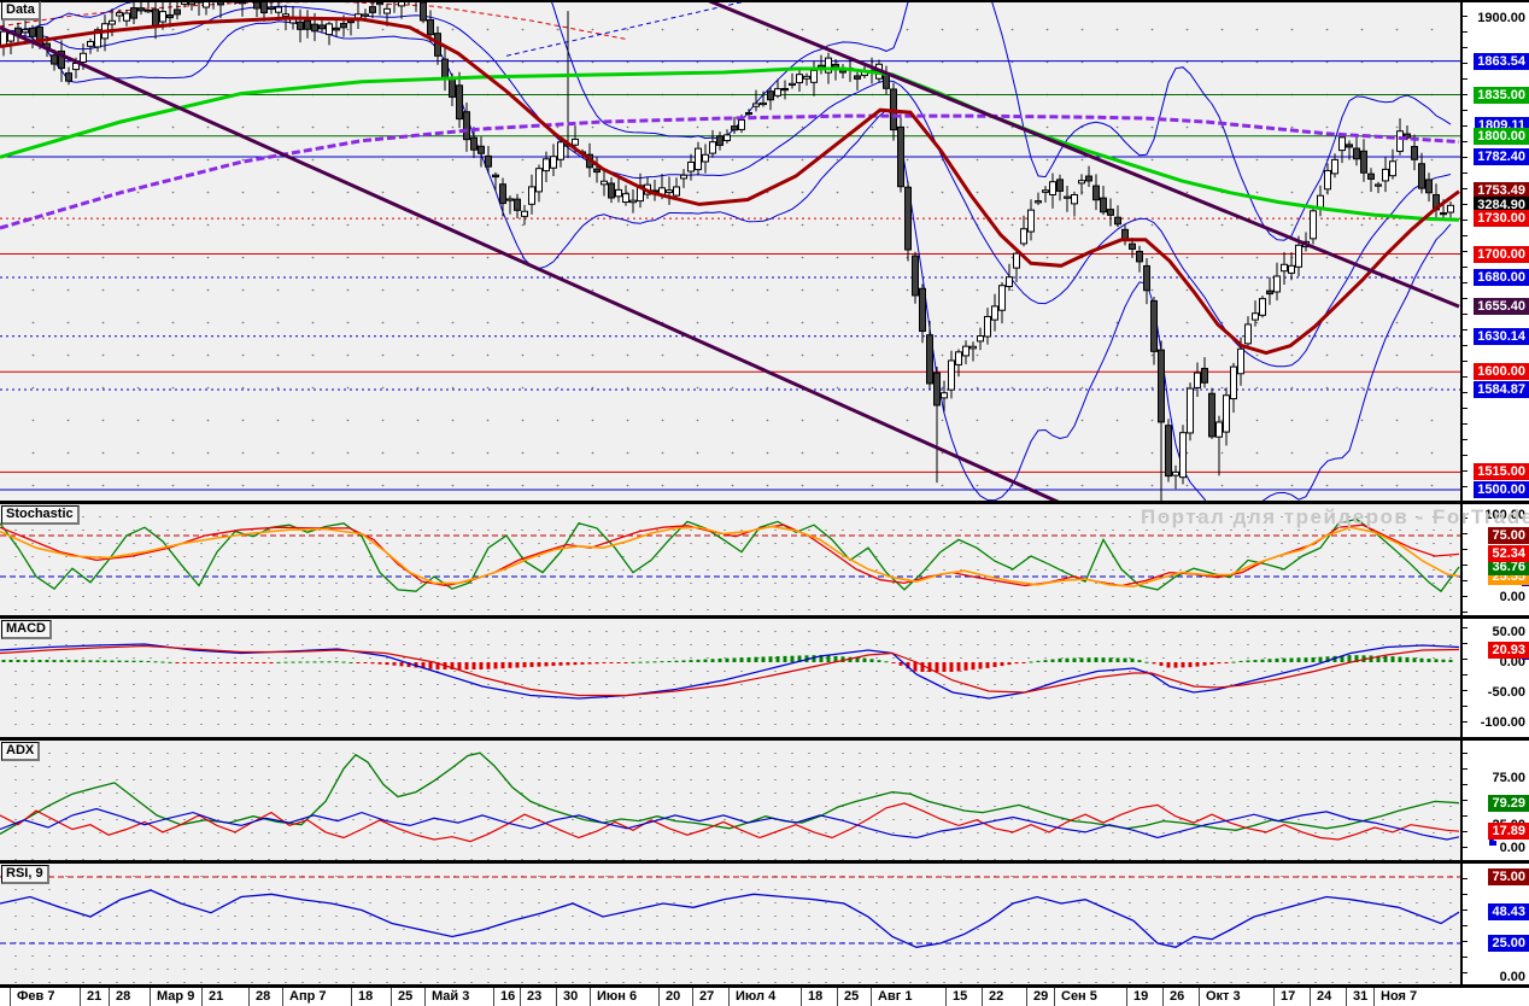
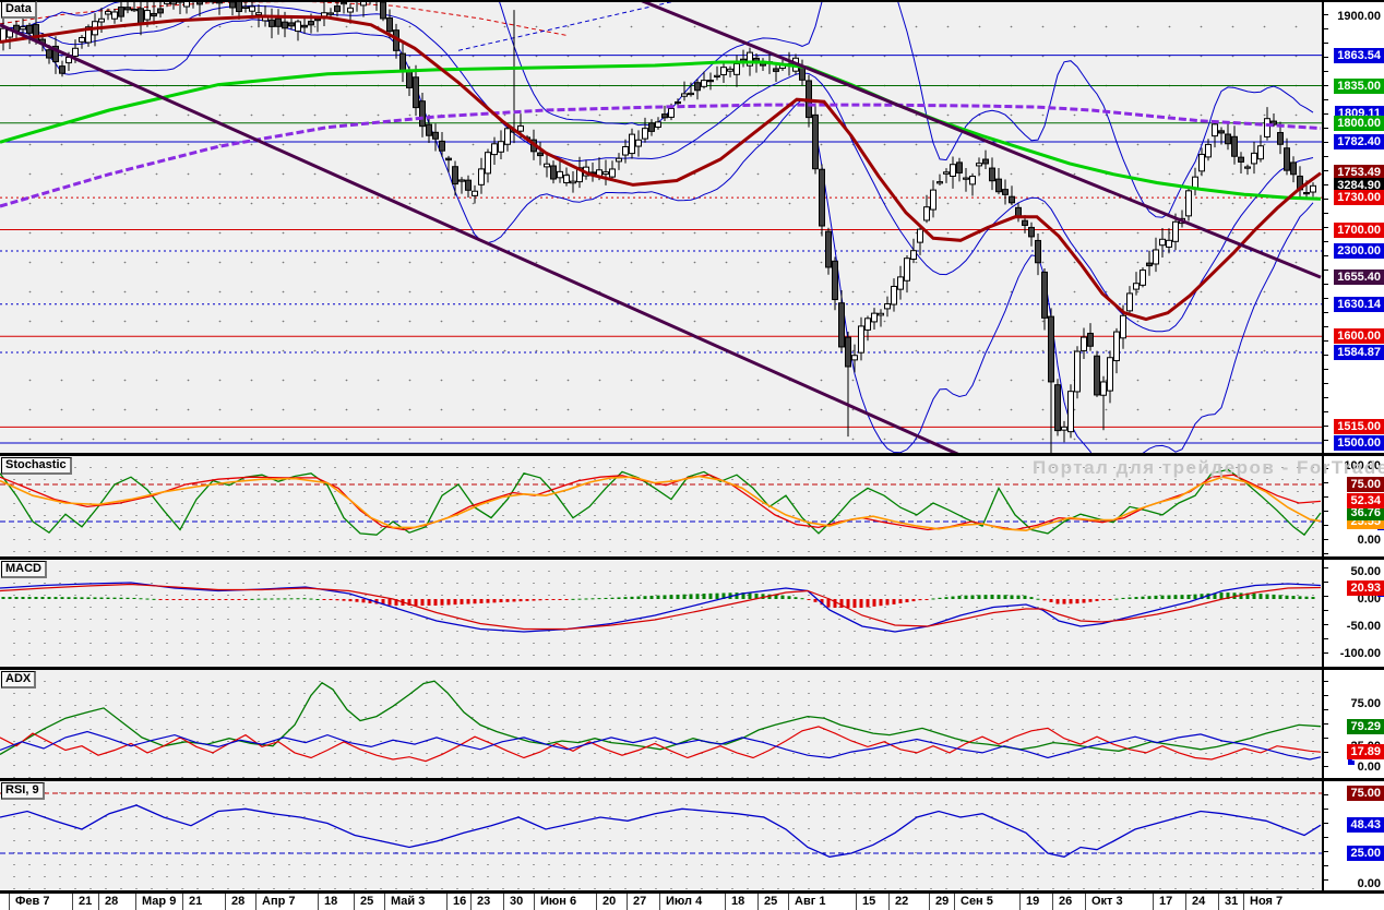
  Data
  Stochastic
  MACD
  ADX
  RSI, 9
  1900.00
  1863.54
  1835.00
  1809.11
  1800.00
  1782.40
  1753.49
  3284.90
  1730.00
  1700.00
- 1680.00
+ 2300.00
  1655.40
  1630.14
  1600.00
  1584.87
  1515.00
  1500.00
  100.00
  0.00
  25.55
  36.76
  52.34
  75.00
  50.00
  0.00
  -50.00
  -100.00
  20.93
  75.00
  17.89
  79.29
  0.00
  0.00
  75.00
  48.43
  25.00
  Фев 7
  21
  28
  Мар 9
  21
  28
  Апр 7
  18
  25
  Май 3
  16
  23
  30
  Июн 6
  20
  27
  Июл 4
  18
  25
  Авг 1
  15
  22
  29
  Сен 5
  19
  26
  Окт 3
  17
  24
  31
  Ноя 7
  Портал для трейдеров - ForTrade
